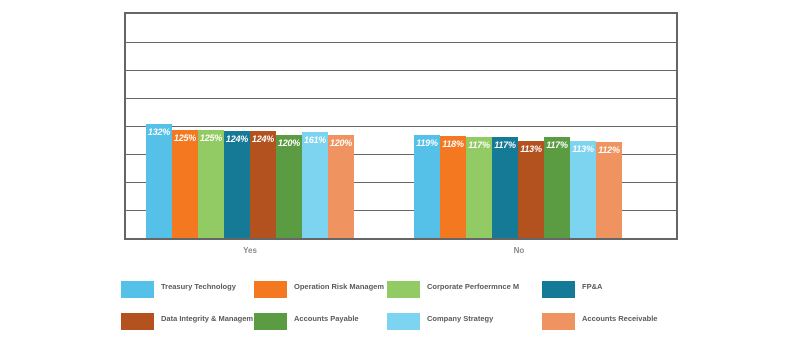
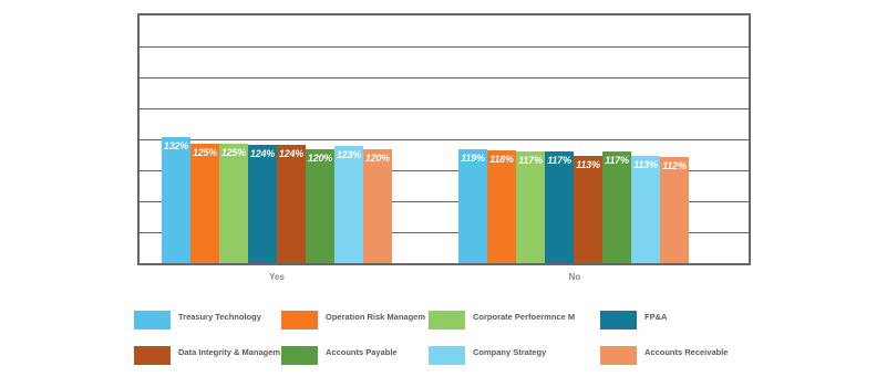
  132%
  125%
  125%
  124%
  124%
  120%
- 161%
+ 123%
  120%
  119%
  118%
  117%
  117%
  113%
  117%
  113%
  112%
  Yes
  No
  Treasury Technology
  Operation Risk Managem
  Corporate Perfoermnce M
  FP&A
  Data Integrity & Managem
  Accounts Payable
  Company Strategy
  Accounts Receivable
